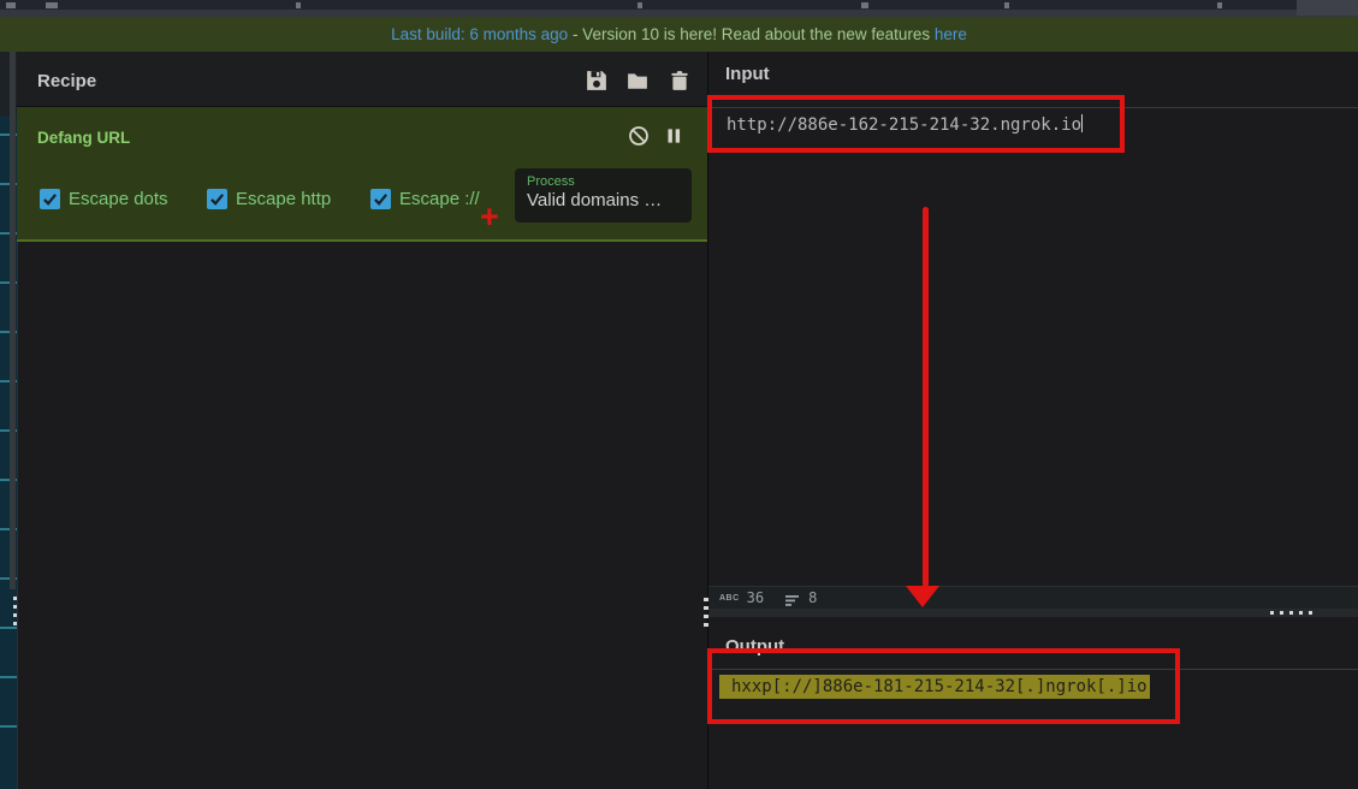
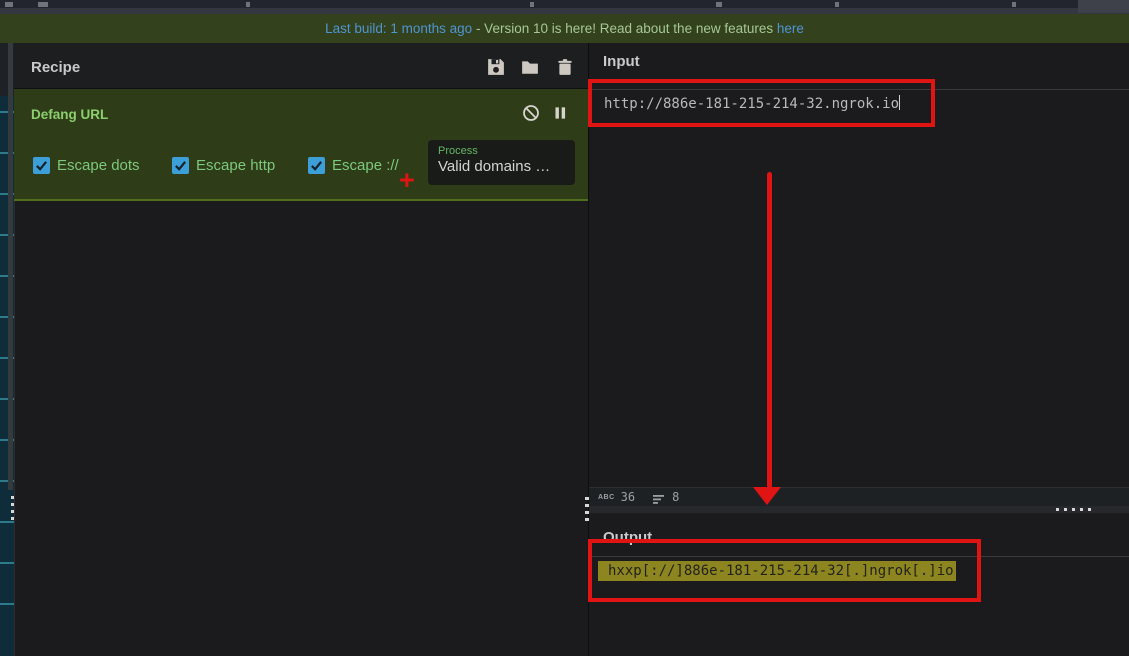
- Last build: 6 months ago - Version 10 is here! Read about the new features here
+ Last build: 1 months ago - Version 10 is here! Read about the new features here
  Recipe
  Defang URL
  Escape dots
  Escape http
  Escape ://
  Process
  Valid domains …
  Input
- http://886e-162-215-214-32.ngrok.io
+ http://886e-181-215-214-32.ngrok.io
  36
  8
  Output
  hxxp[://]886e-181-215-214-32[.]ngrok[.]io
  +
